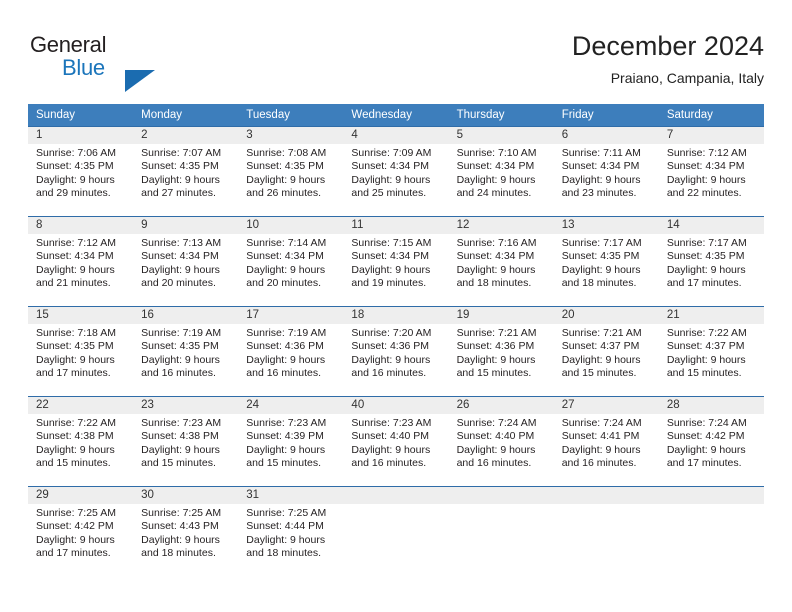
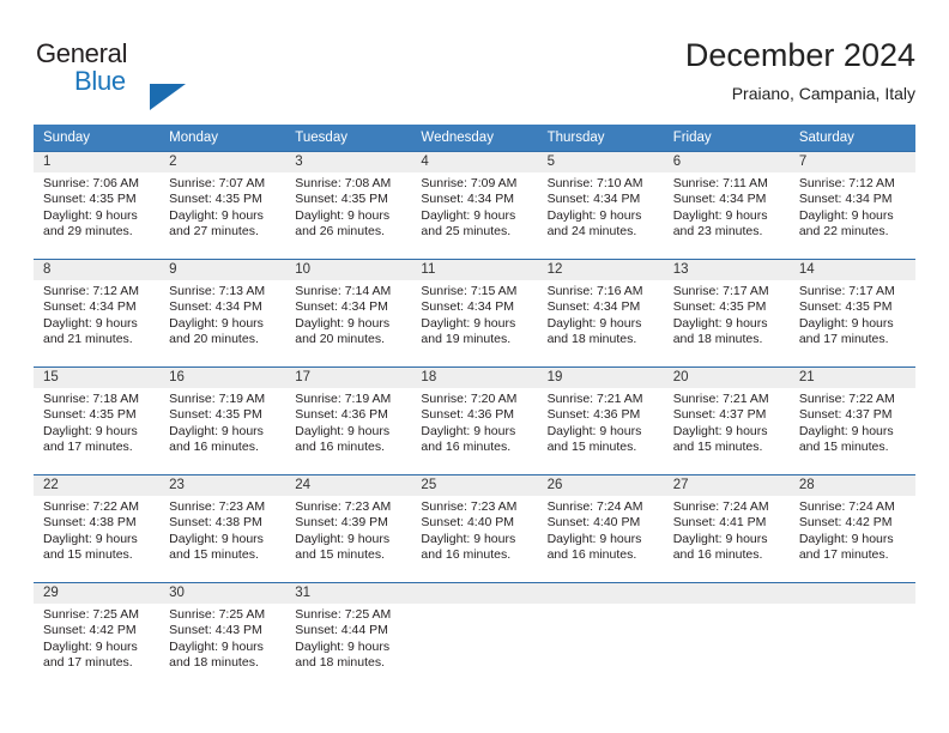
  General
  Blue
  December 2024
  Praiano, Campania, Italy
  Sunday
  Monday
  Tuesday
  Wednesday
  Thursday
  Friday
  Saturday
  1
  Sunrise: 7:06 AM
  Sunset: 4:35 PM
  Daylight: 9 hours
  and 29 minutes.
  2
  Sunrise: 7:07 AM
  Sunset: 4:35 PM
  Daylight: 9 hours
  and 27 minutes.
  3
  Sunrise: 7:08 AM
  Sunset: 4:35 PM
  Daylight: 9 hours
  and 26 minutes.
  4
  Sunrise: 7:09 AM
  Sunset: 4:34 PM
  Daylight: 9 hours
  and 25 minutes.
  5
  Sunrise: 7:10 AM
  Sunset: 4:34 PM
  Daylight: 9 hours
  and 24 minutes.
  6
  Sunrise: 7:11 AM
  Sunset: 4:34 PM
  Daylight: 9 hours
  and 23 minutes.
  7
  Sunrise: 7:12 AM
  Sunset: 4:34 PM
  Daylight: 9 hours
  and 22 minutes.
  8
  Sunrise: 7:12 AM
  Sunset: 4:34 PM
  Daylight: 9 hours
  and 21 minutes.
  9
  Sunrise: 7:13 AM
  Sunset: 4:34 PM
  Daylight: 9 hours
  and 20 minutes.
  10
  Sunrise: 7:14 AM
  Sunset: 4:34 PM
  Daylight: 9 hours
  and 20 minutes.
  11
  Sunrise: 7:15 AM
  Sunset: 4:34 PM
  Daylight: 9 hours
  and 19 minutes.
  12
  Sunrise: 7:16 AM
  Sunset: 4:34 PM
  Daylight: 9 hours
  and 18 minutes.
  13
  Sunrise: 7:17 AM
  Sunset: 4:35 PM
  Daylight: 9 hours
  and 18 minutes.
  14
  Sunrise: 7:17 AM
  Sunset: 4:35 PM
  Daylight: 9 hours
  and 17 minutes.
  15
  Sunrise: 7:18 AM
  Sunset: 4:35 PM
  Daylight: 9 hours
  and 17 minutes.
  16
  Sunrise: 7:19 AM
  Sunset: 4:35 PM
  Daylight: 9 hours
  and 16 minutes.
  17
  Sunrise: 7:19 AM
  Sunset: 4:36 PM
  Daylight: 9 hours
  and 16 minutes.
  18
  Sunrise: 7:20 AM
  Sunset: 4:36 PM
  Daylight: 9 hours
  and 16 minutes.
  19
  Sunrise: 7:21 AM
  Sunset: 4:36 PM
  Daylight: 9 hours
  and 15 minutes.
  20
  Sunrise: 7:21 AM
  Sunset: 4:37 PM
  Daylight: 9 hours
  and 15 minutes.
  21
  Sunrise: 7:22 AM
  Sunset: 4:37 PM
  Daylight: 9 hours
  and 15 minutes.
  22
  Sunrise: 7:22 AM
  Sunset: 4:38 PM
  Daylight: 9 hours
  and 15 minutes.
  23
  Sunrise: 7:23 AM
  Sunset: 4:38 PM
  Daylight: 9 hours
  and 15 minutes.
  24
  Sunrise: 7:23 AM
  Sunset: 4:39 PM
  Daylight: 9 hours
  and 15 minutes.
- 40
+ 25
  Sunrise: 7:23 AM
  Sunset: 4:40 PM
  Daylight: 9 hours
  and 16 minutes.
  26
  Sunrise: 7:24 AM
  Sunset: 4:40 PM
  Daylight: 9 hours
  and 16 minutes.
  27
  Sunrise: 7:24 AM
  Sunset: 4:41 PM
  Daylight: 9 hours
  and 16 minutes.
  28
  Sunrise: 7:24 AM
  Sunset: 4:42 PM
  Daylight: 9 hours
  and 17 minutes.
  29
  Sunrise: 7:25 AM
  Sunset: 4:42 PM
  Daylight: 9 hours
  and 17 minutes.
  30
  Sunrise: 7:25 AM
  Sunset: 4:43 PM
  Daylight: 9 hours
  and 18 minutes.
  31
  Sunrise: 7:25 AM
  Sunset: 4:44 PM
  Daylight: 9 hours
  and 18 minutes.
